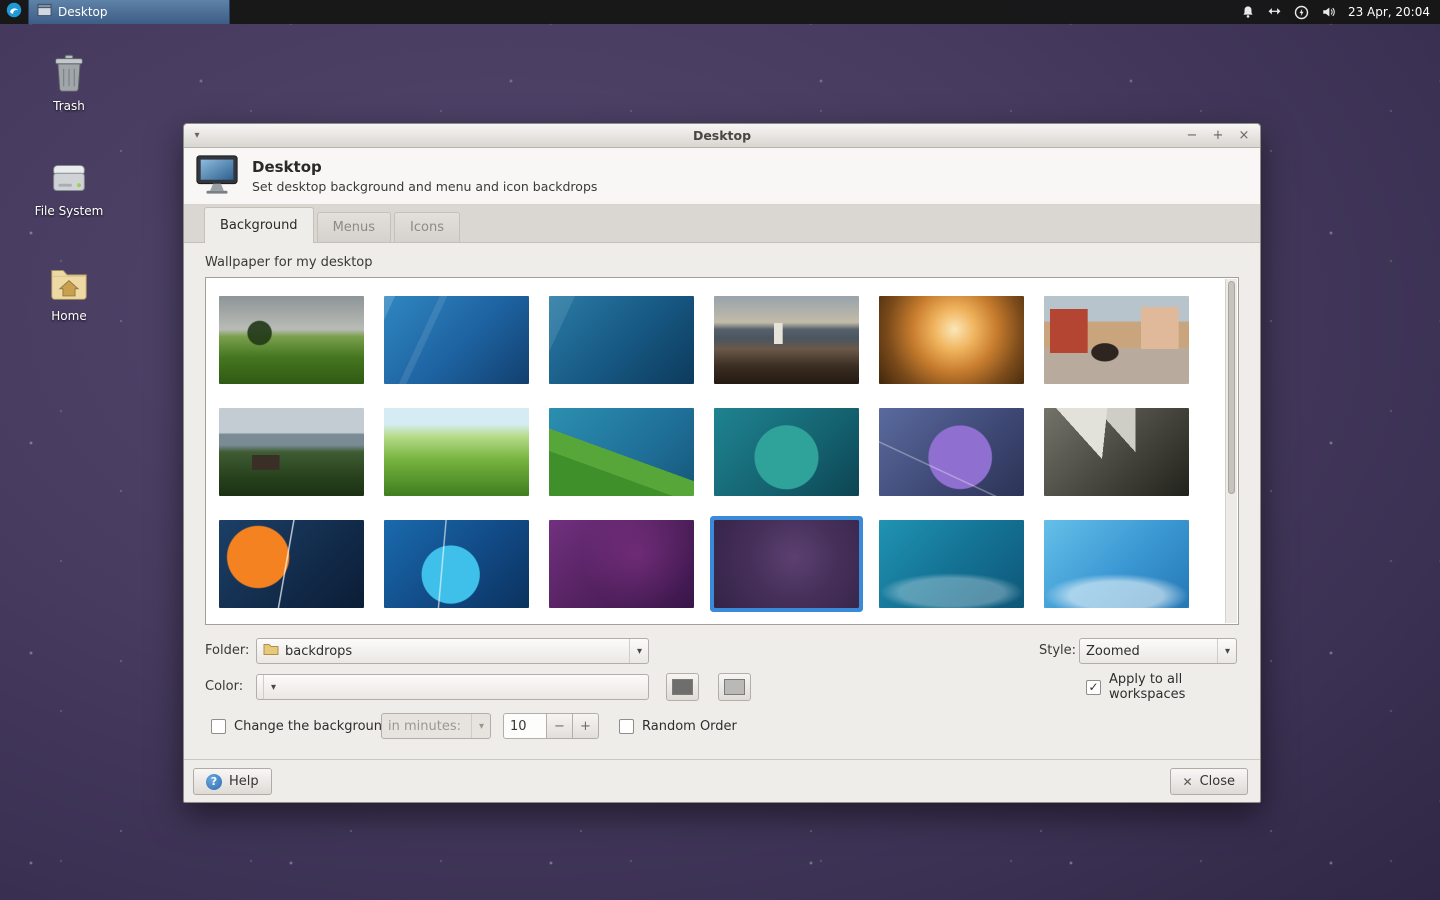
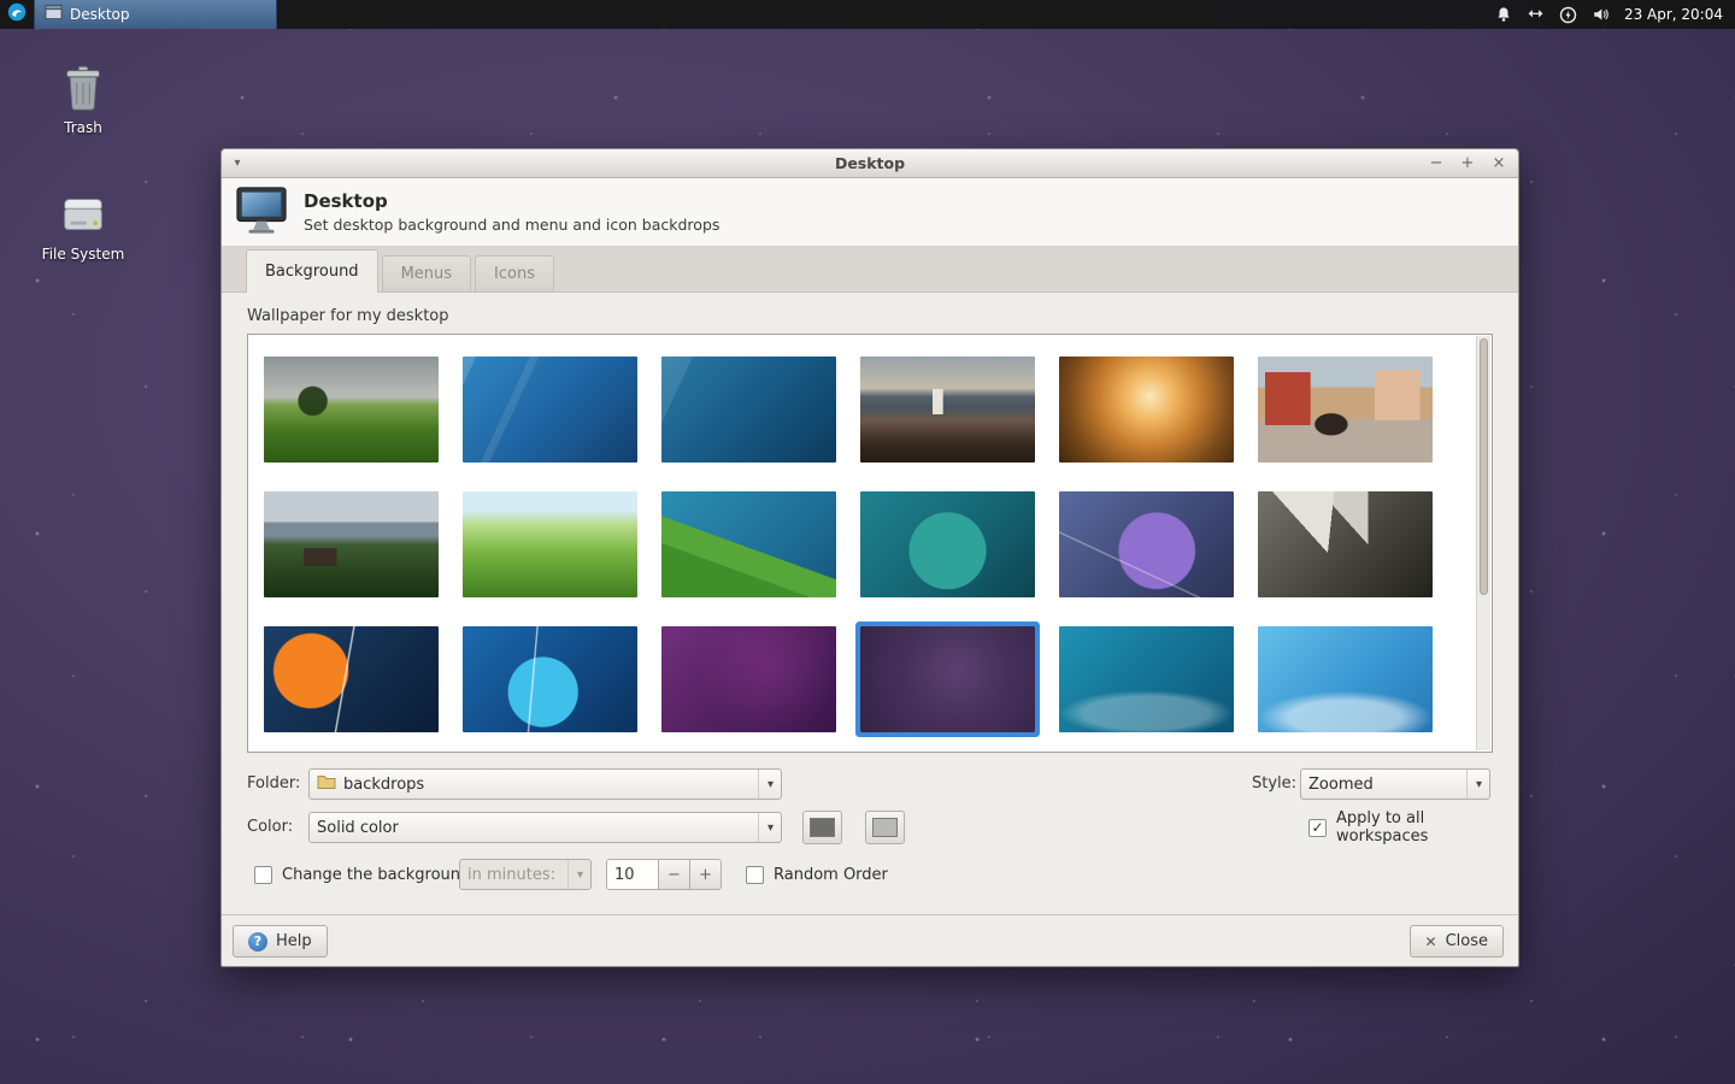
  Desktop
  23 Apr, 20:04
  Trash
  File System
- Home
  ▾
  Desktop
  −
  +
  ×
  Desktop
  Set desktop background and menu and icon backdrops
  Background
  Menus
  Icons
  Wallpaper for my desktop
  Folder:
  backdrops
  ▾
  Style:
  Zoomed
  ▾
  Color:
+ Solid color
  ▾
  ✓
  Apply to all workspaces
  Change the backgroun
  in minutes:
  ▾
  10
  −
  +
  Random Order
  ?
  Help
  ✕
  Close
